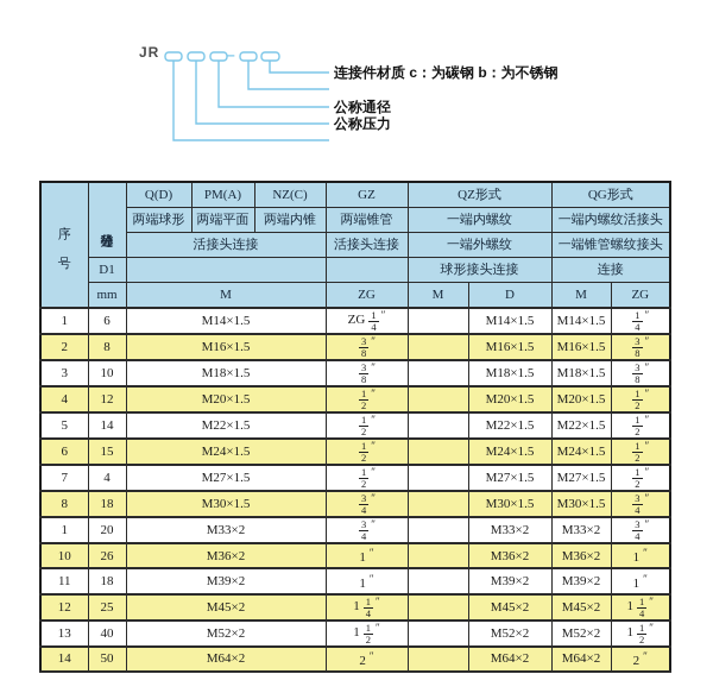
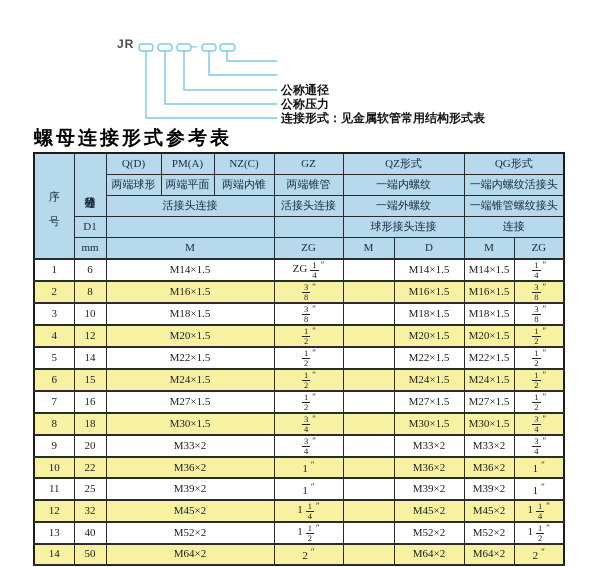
  JR
  –
- 连接件材质 c：为碳钢 b：为不锈钢
  公称通径
  公称压力
+ 连接形式：见金属软管常用结构形式表
+ 螺母连接形式参考表
  两端球形	两端平面	两端内锥	两端锥管	一端内螺纹	一端内螺纹活接头
  活接头连接	活接头连接	一端外螺纹	一端锥管螺纹接头
  D1			球形接头连接	连接
  mm	M	ZG	M	D	M	ZG
  1	6	M14×1.5	ZG 14″		M14×1.5	M14×1.5	14″
  2	8	M16×1.5	38″		M16×1.5	M16×1.5	38″
  3	10	M18×1.5	38″		M18×1.5	M18×1.5	38″
  4	12	M20×1.5	12″		M20×1.5	M20×1.5	12″
  5	14	M22×1.5	12″		M22×1.5	M22×1.5	12″
  6	15	M24×1.5	12″		M24×1.5	M24×1.5	12″
- 7	4	M27×1.5	12″		M27×1.5	M27×1.5	12″
+ 7	16	M27×1.5	12″		M27×1.5	M27×1.5	12″
  8	18	M30×1.5	34″		M30×1.5	M30×1.5	34″
- 1	20	M33×2	34″		M33×2	M33×2	34″
+ 9	20	M33×2	34″		M33×2	M33×2	34″
- 10	26	M36×2	1 ″		M36×2	M36×2	1 ″
+ 10	22	M36×2	1 ″		M36×2	M36×2	1 ″
- 11	18	M39×2	1 ″		M39×2	M39×2	1 ″
+ 11	25	M39×2	1 ″		M39×2	M39×2	1 ″
- 12	25	M45×2	1 14″		M45×2	M45×2	1 14″
+ 12	32	M45×2	1 14″		M45×2	M45×2	1 14″
  13	40	M52×2	1 12″		M52×2	M52×2	1 12″
  14	50	M64×2	2 ″		M64×2	M64×2	2 ″
